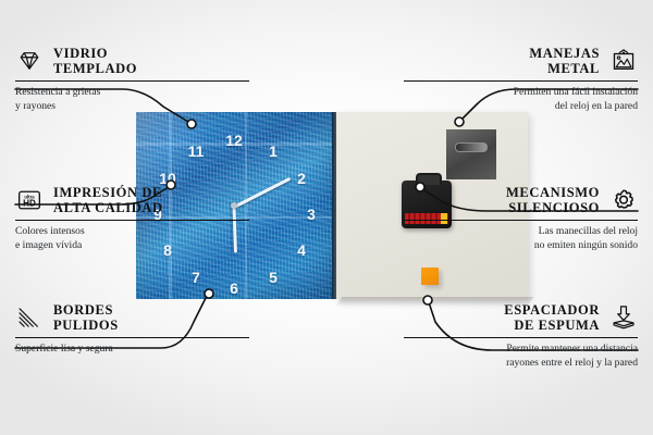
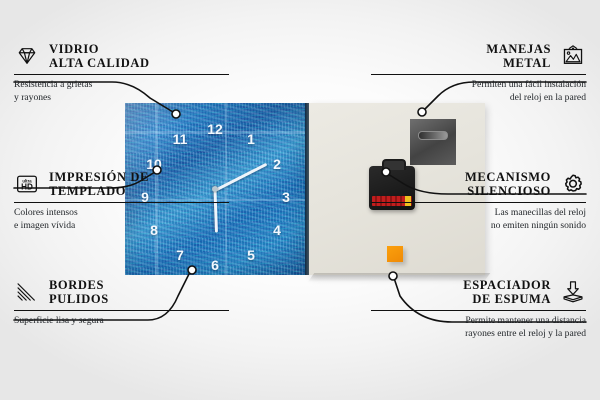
  VIDRIO
- TEMPLADO
+ ALTA CALIDAD
  Resistencia a grietas
  y rayones
  HD
  IMPRESIÓN DE
- ALTA CALIDAD
+ TEMPLADO
  Colores intensos
  e imagen vívida
  BORDES
  PULIDOS
  Superficie lisa y segura
  MANEJAS
  METAL
  Permiten una fácil instalación
  del reloj en la pared
  MECANISMO
  SILENCIOSO
  Las manecillas del reloj
  no emiten ningún sonido
  ESPACIADOR
  DE ESPUMA
  Permite mantener una distancia
  rayones entre el reloj y la pared
